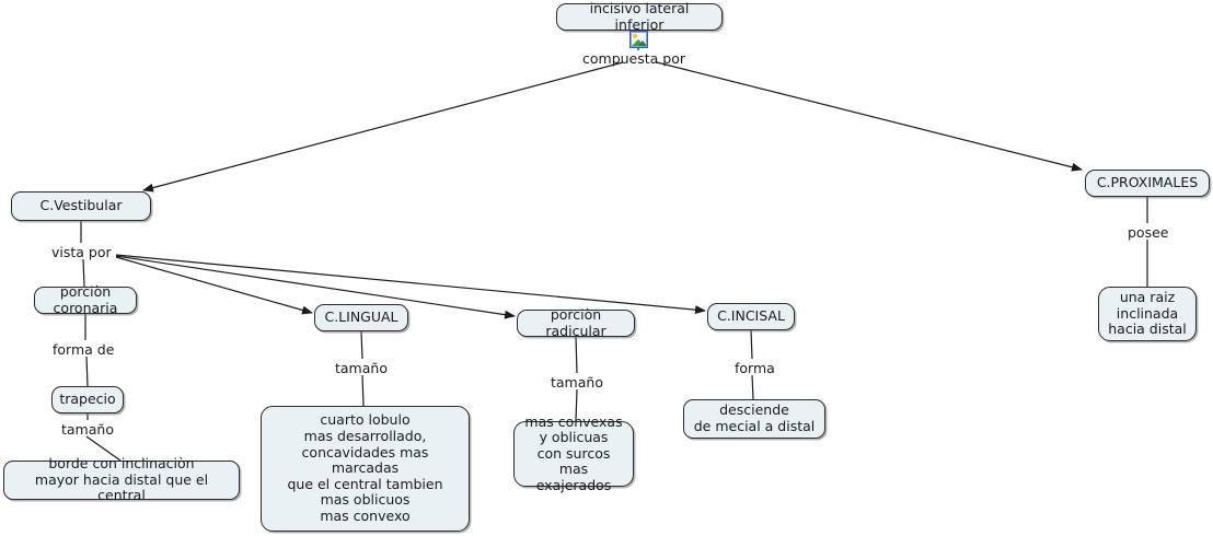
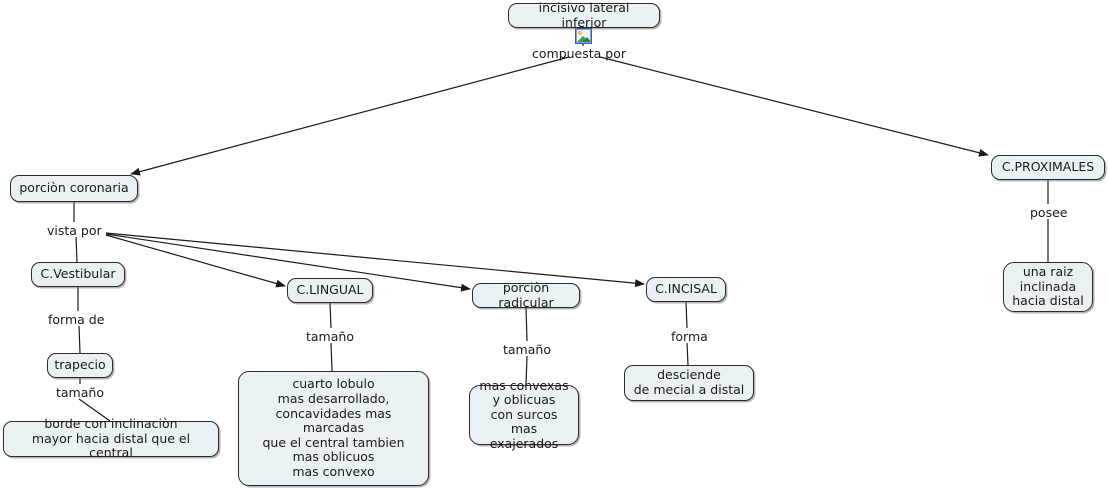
  incisivo lateral inferior
- C.Vestibular
+ porciòn coronaria
  C.PROXIMALES
- porciòn coronaria
+ C.Vestibular
  C.LINGUAL
  porciòn radicular
  C.INCISAL
  trapecio
  una raiz
  inclinada
  hacia distal
  borde con inclinaciòn
  mayor hacia distal que el central
  cuarto lobulo
  mas desarrollado,
  concavidades mas marcadas
  que el central tambien
  mas oblicuos
  mas convexo
  mas convexas
  y oblicuas
  con surcos
  mas exajerados
  desciende
  de mecial a distal
  compuesta por
  vista por
  posee
  forma de
  tamaño
  tamaño
  tamaño
  forma
